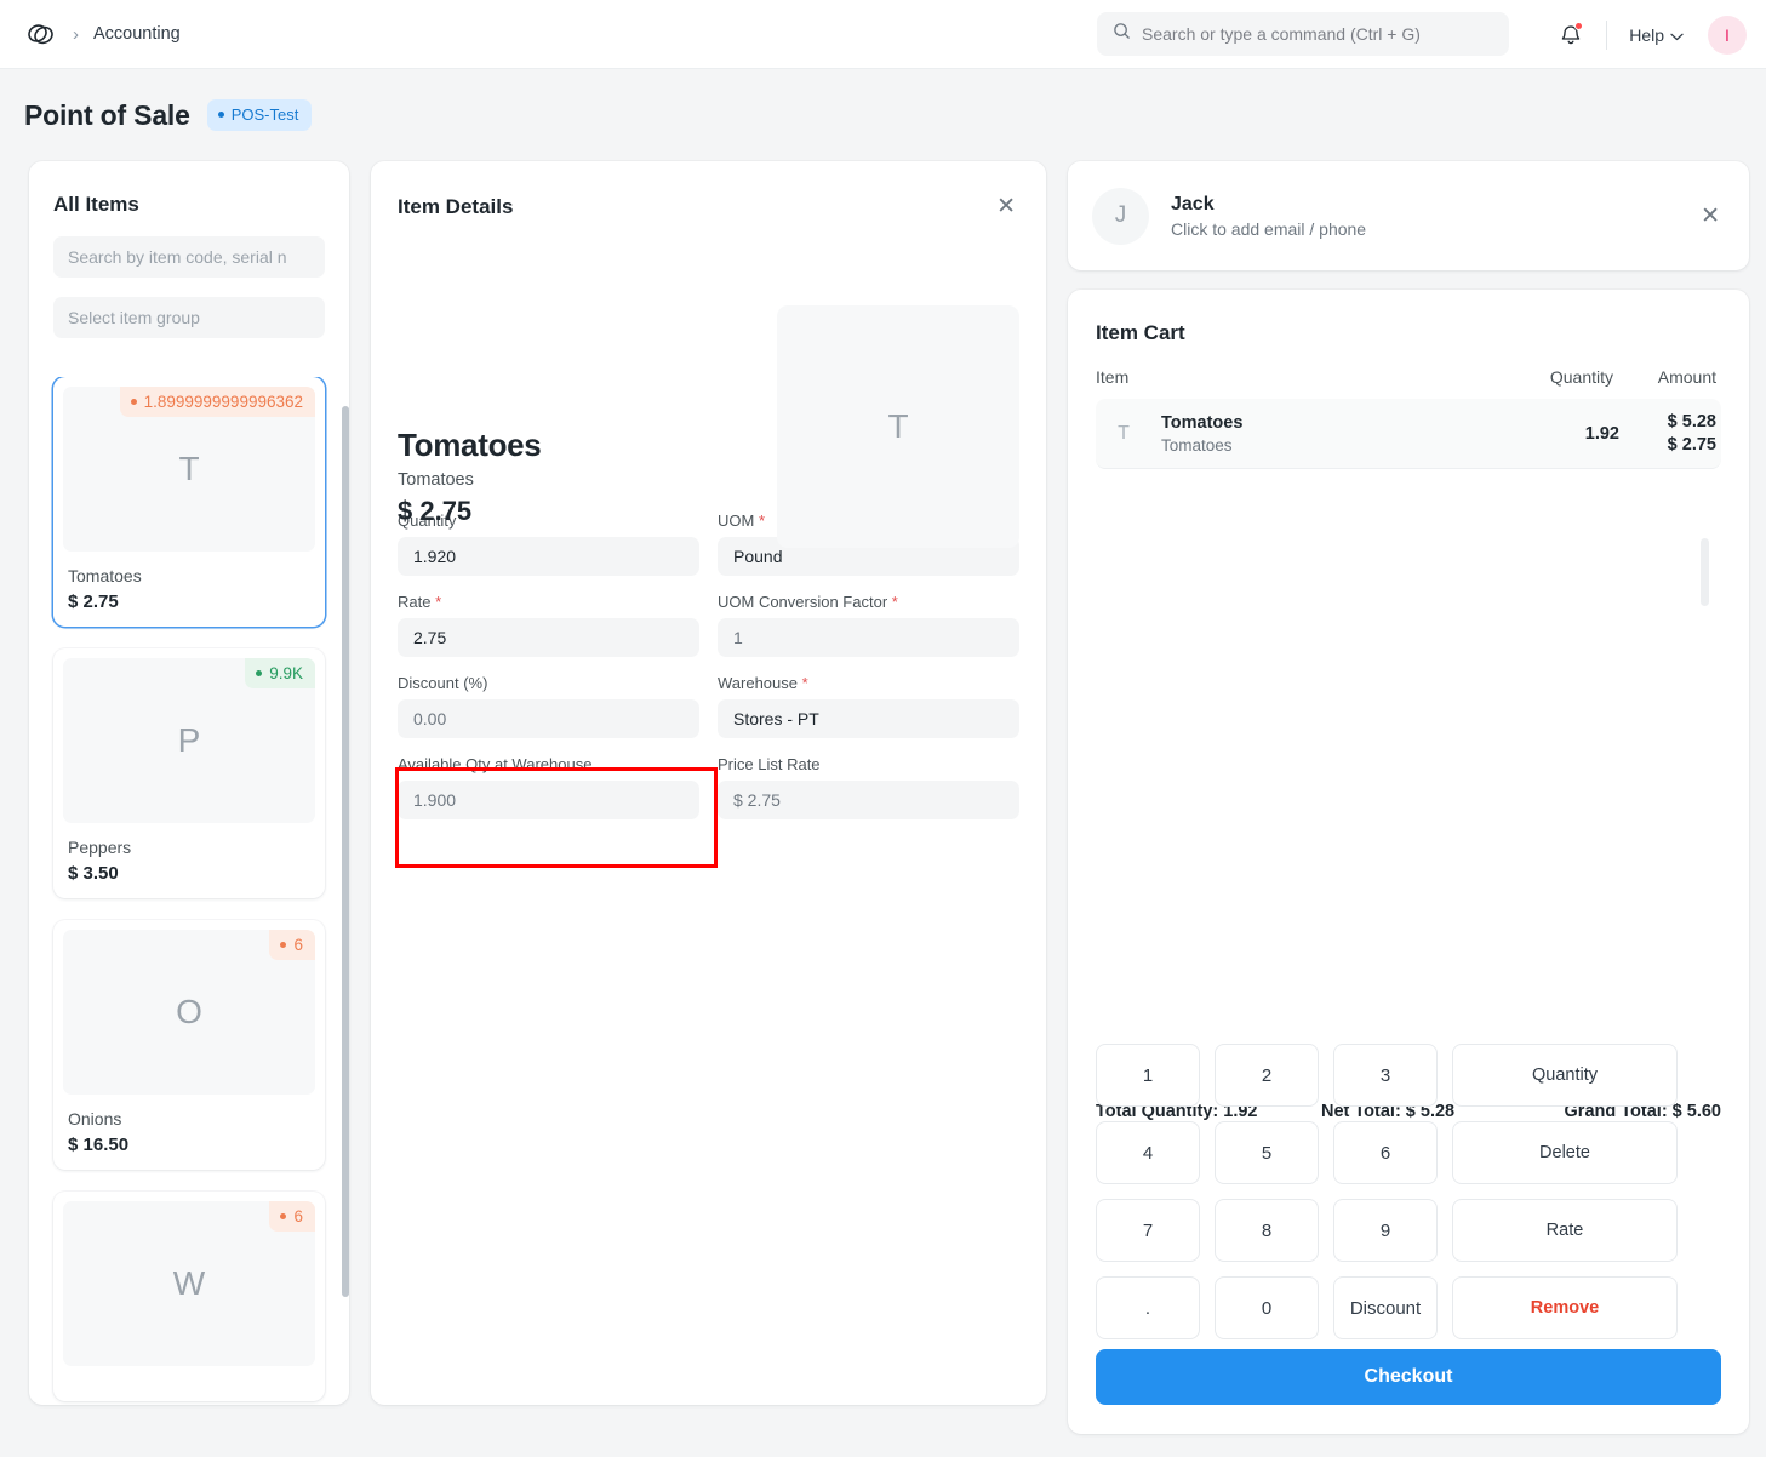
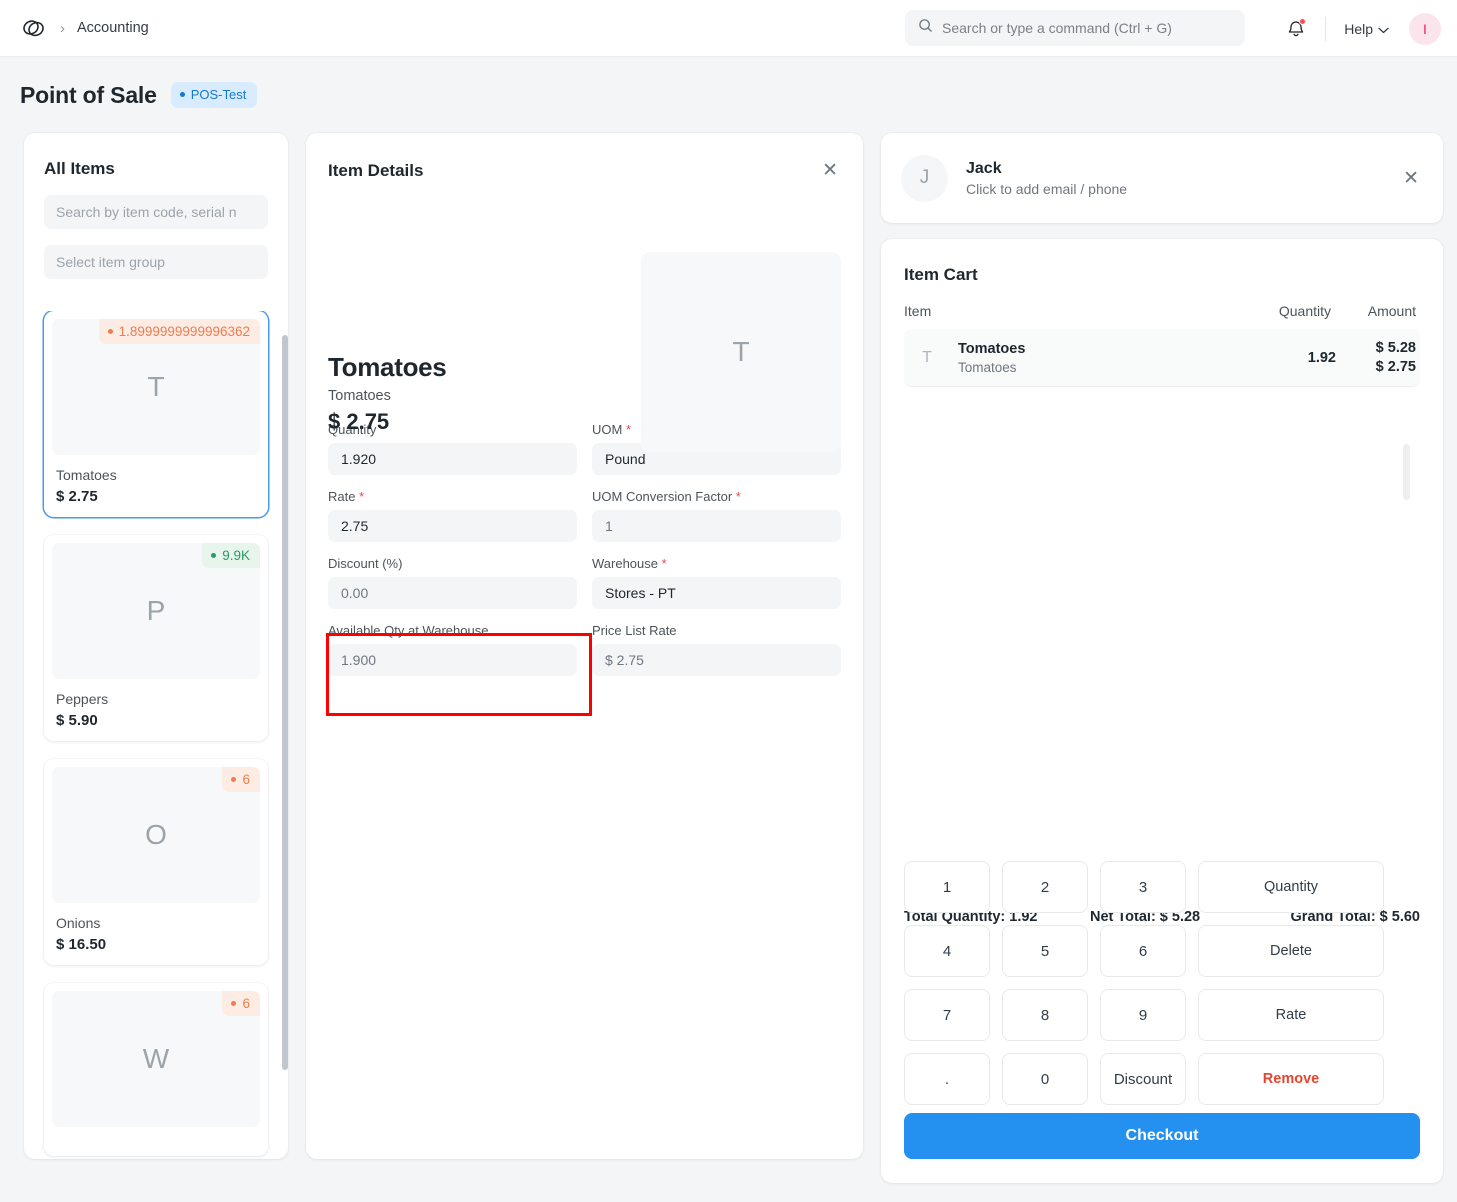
  ›
  Accounting
  Search or type a command (Ctrl + G)
  Help
  I
  Point of Sale
  POS-Test
  All Items
  Search by item code, serial n
  Select item group
  T
  1.8999999999996362
  Tomatoes
  $ 2.75
  P
  9.9K
  Peppers
- $ 3.50
+ $ 5.90
  O
  6
  Onions
  $ 16.50
  W
  6
  Item Details
  ✕
  T
  Tomatoes
  Tomatoes
  $ 2.75
  Quantity
  1.920
  UOM *
  Pound
  Rate *
  2.75
  UOM Conversion Factor *
  1
  Discount (%)
  0.00
  Warehouse *
  Stores - PT
  Available Qty at Warehouse
  1.900
  Price List Rate
  $ 2.75
  J
  Jack
  Click to add email / phone
  ✕
  Item Cart
  Item
  Quantity
  Amount
  T
  Tomatoes
  Tomatoes
  1.92
  $ 5.28
  $ 2.75
  Total Quantity: 1.92
  Net Total: $ 5.28
  Grand Total: $ 5.60
  1
  2
  3
  Quantity
  4
  5
  6
  Delete
  7
  8
  9
  Rate
  .
  0
  Discount
  Remove
  Checkout
